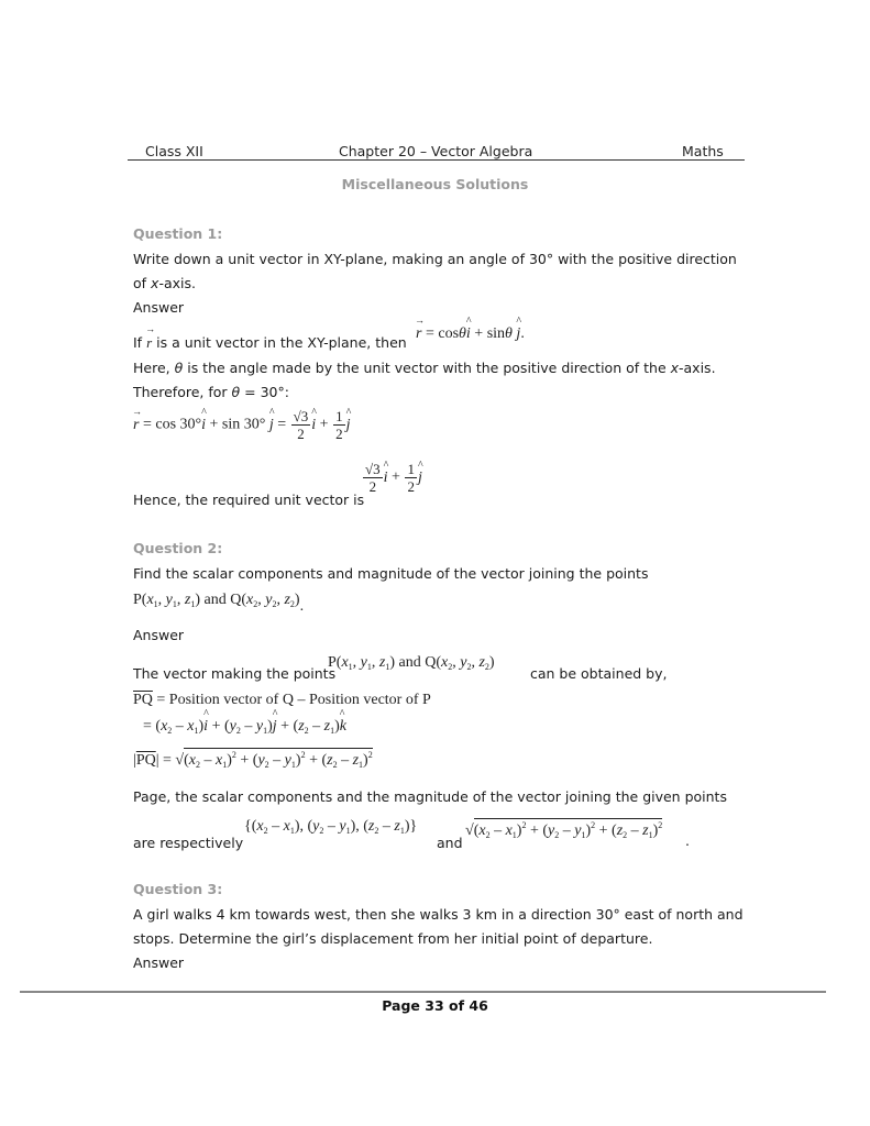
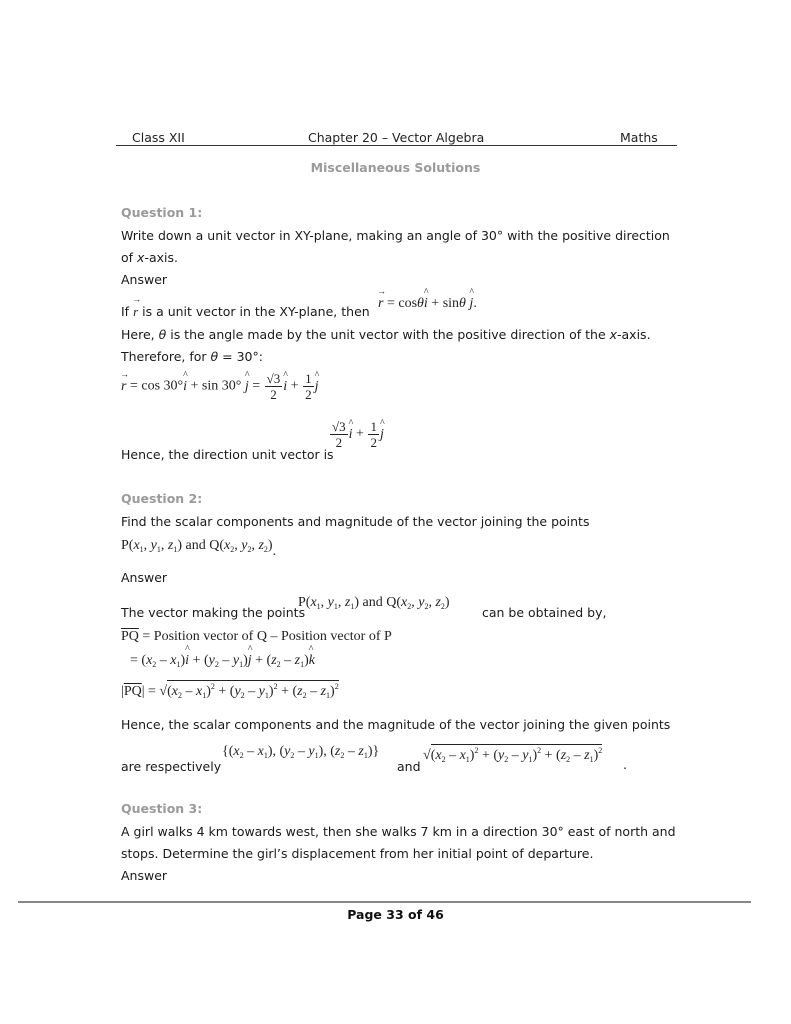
  Class XII
  Chapter 20 – Vector Algebra
  Maths
  Miscellaneous Solutions
  Question 1:
  Write down a unit vector in XY-plane, making an angle of 30° with the positive direction
  of x-axis.
  Answer
  If r is a unit vector in the XY-plane, then
  r = cosθi + sinθ j.
  Here, θ is the angle made by the unit vector with the positive direction of the x-axis.
  Therefore, for θ = 30°:
  r = cos 30°i + sin 30° j =
  √3
  2
  i +
  1
  2
  j
- Hence, the required unit vector is
+ Hence, the direction unit vector is
  √3
  2
  i +
  1
  2
  j
  Question 2:
  Find the scalar components and magnitude of the vector joining the points
  P(x1, y1, z1) and Q(x2, y2, z2).
  Answer
  The vector making the points
  P(x1, y1, z1) and Q(x2, y2, z2)
  can be obtained by,
  PQ = Position vector of Q – Position vector of P
  = (x2 – x1)i + (y2 – y1)j + (z2 – z1)k
  |PQ| = √(x2 – x1)2 + (y2 – y1)2 + (z2 – z1)2
- Page, the scalar components and the magnitude of the vector joining the given points
+ Hence, the scalar components and the magnitude of the vector joining the given points
  are respectively
  {(x2 – x1), (y2 – y1), (z2 – z1)}
  and
  √(x2 – x1)2 + (y2 – y1)2 + (z2 – z1)2
  .
  Question 3:
- A girl walks 4 km towards west, then she walks 3 km in a direction 30° east of north and
+ A girl walks 4 km towards west, then she walks 7 km in a direction 30° east of north and
  stops. Determine the girl’s displacement from her initial point of departure.
  Answer
  Page 33 of 46
